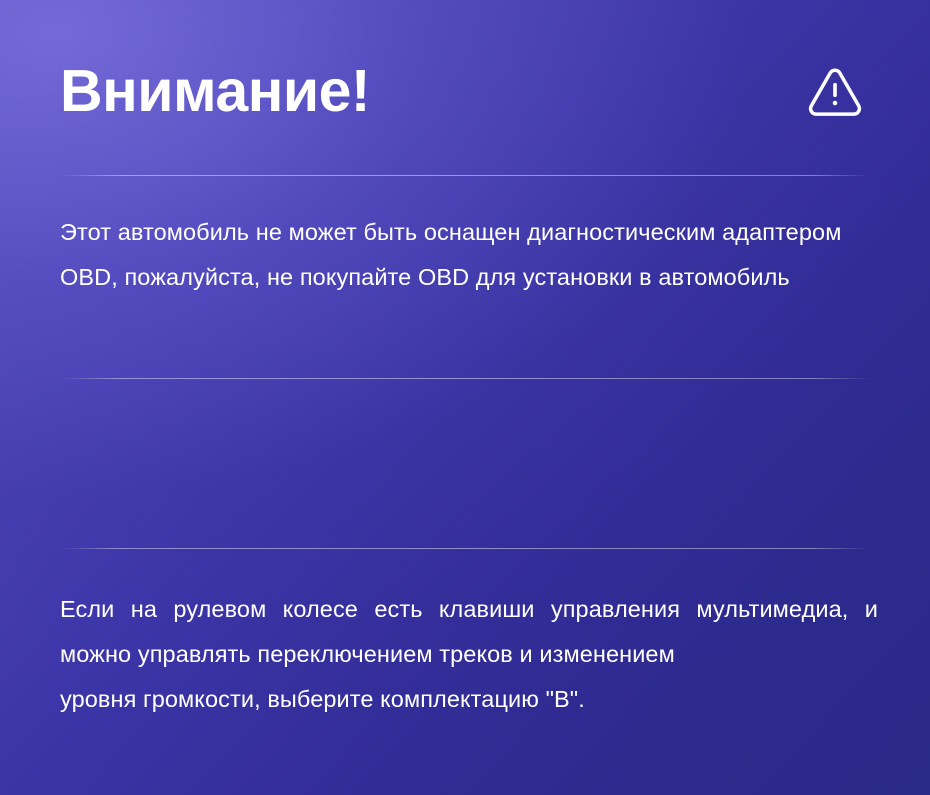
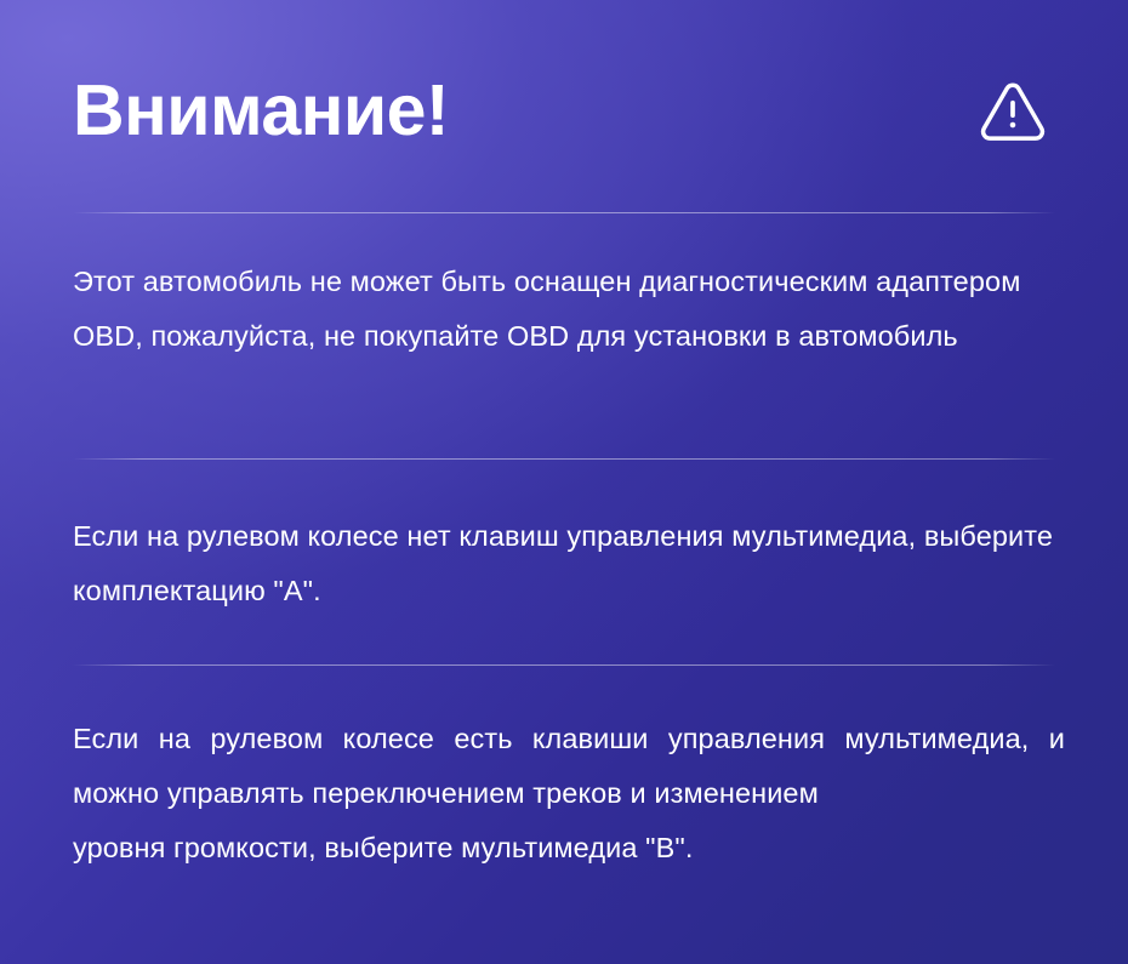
  Внимание!
  Этот автомобиль не может быть оснащен диагностическим адаптером OBD, пожалуйста, не покупайте OBD для установки в автомобиль
+ Если на рулевом колесе нет клавиш управления мультимедиа, выберите комплектацию "A".
  Если на рулевом колесе есть клавиши управления мультимедиа, и можно управлять переключением треков и изменением
- уровня громкости, выберите комплектацию "B".
+ уровня громкости, выберите мультимедиа "B".
